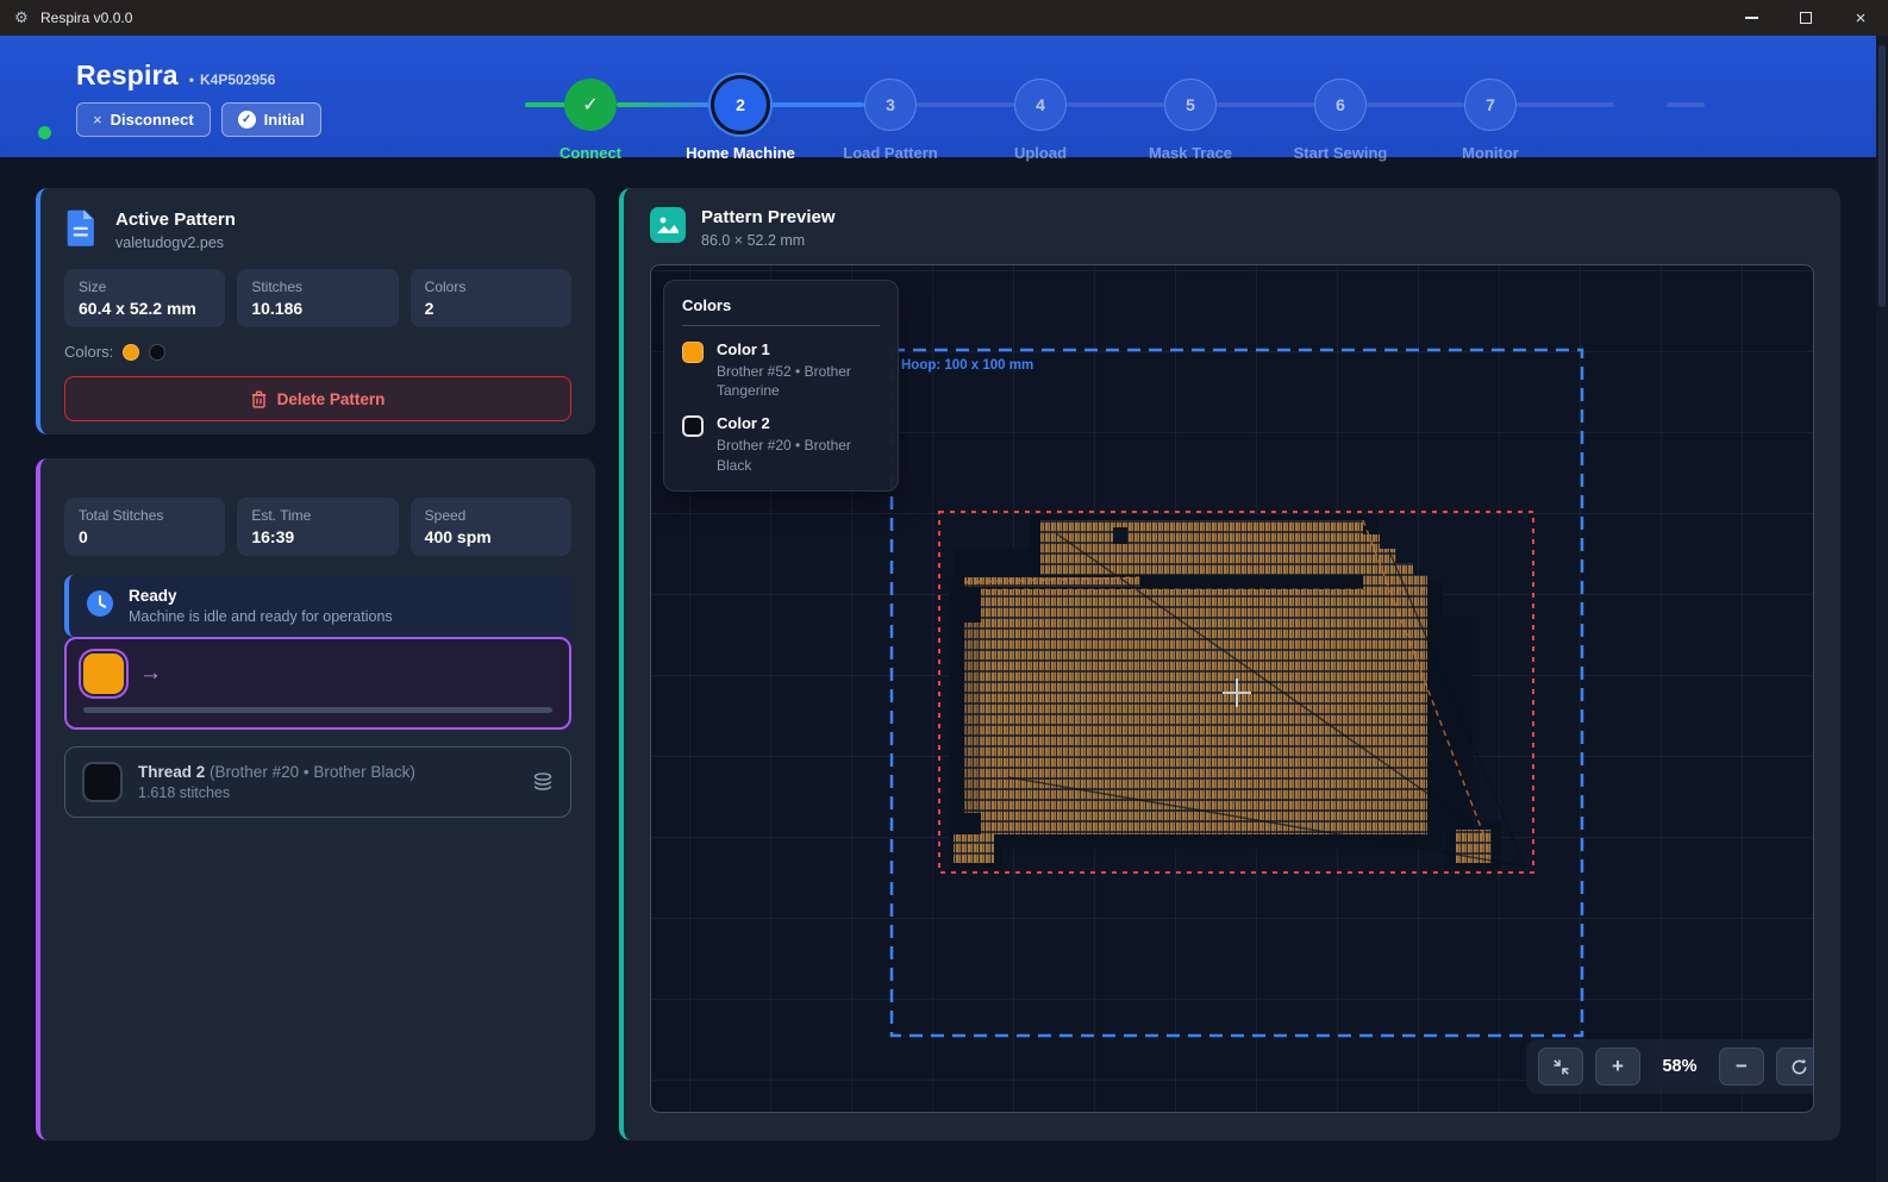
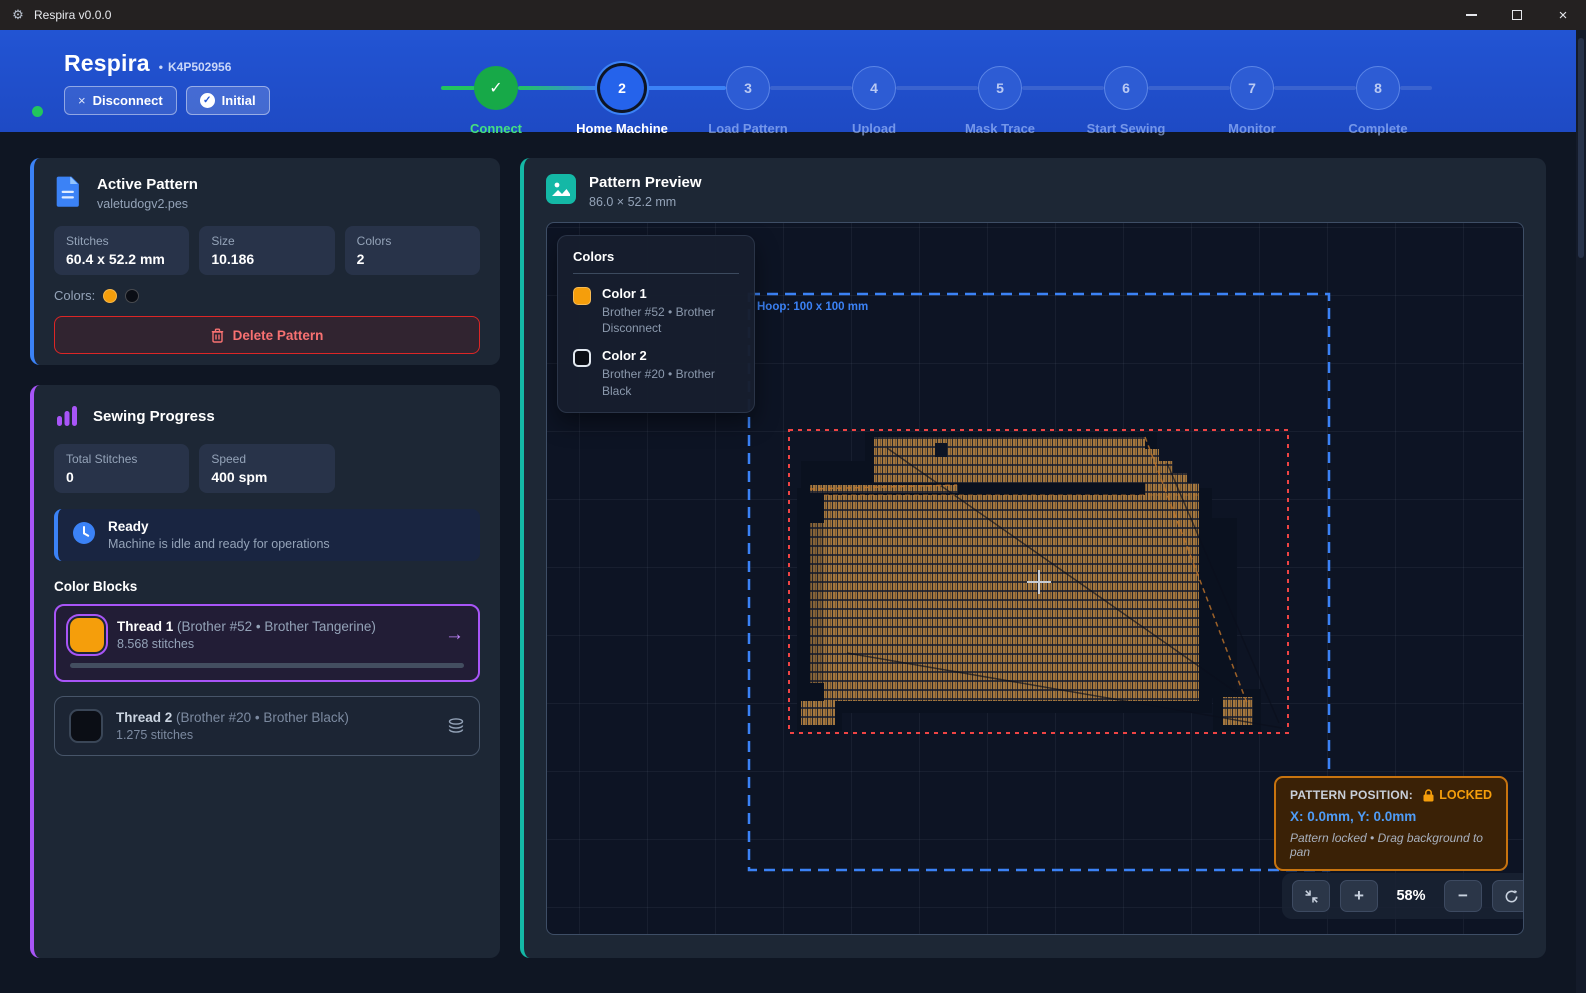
  ⚙
  Respira v0.0.0
  ×
  Respira
  • K4P502956
  ×
  Disconnect
  ✓
  Initial
  ✓
  Connect
  2
  Home Machine
  3
  Load Pattern
  4
  Upload
  5
  Mask Trace
  6
  Start Sewing
  7
  Monitor
+ 8
+ Complete
  Active Pattern
  valetudogv2.pes
- Size
+ Stitches
  60.4 x 52.2 mm
- Stitches
+ Size
  10.186
  Colors
  2
  Colors:
  Delete Pattern
+ Sewing Progress
  Total Stitches
  0
- Est. Time
- 16:39
  Speed
  400 spm
  Ready
  Machine is idle and ready for operations
+ Color Blocks
+ Thread 1 (Brother #52 • Brother Tangerine)
+ 8.568 stitches
  →
  Thread 2 (Brother #20 • Brother Black)
- 1.618 stitches
+ 1.275 stitches
  Pattern Preview
  86.0 × 52.2 mm
  Hoop: 100 x 100 mm
  Colors
  Color 1
- Brother #52 • Brother Tangerine
+ Brother #52 • Brother Disconnect
  Color 2
  Brother #20 • Brother Black
+ PATTERN POSITION:
+ LOCKED
+ X: 0.0mm, Y: 0.0mm
+ Pattern locked • Drag background to pan
  +
  58%
  −
